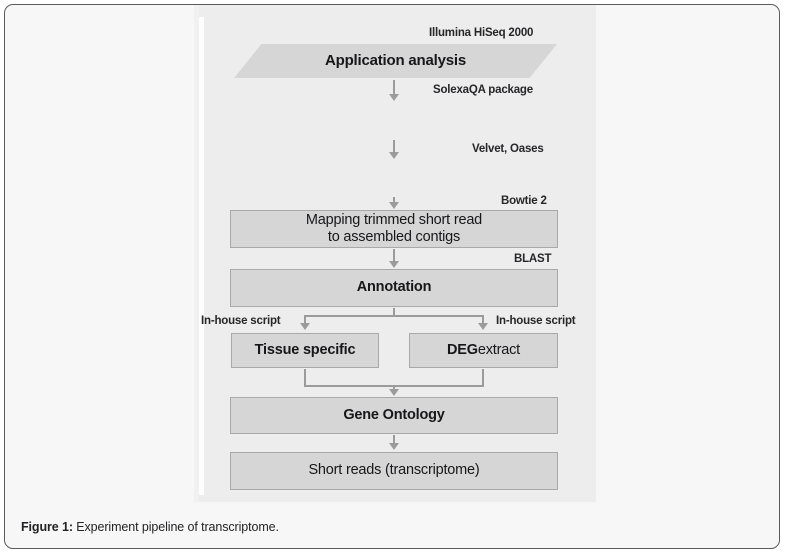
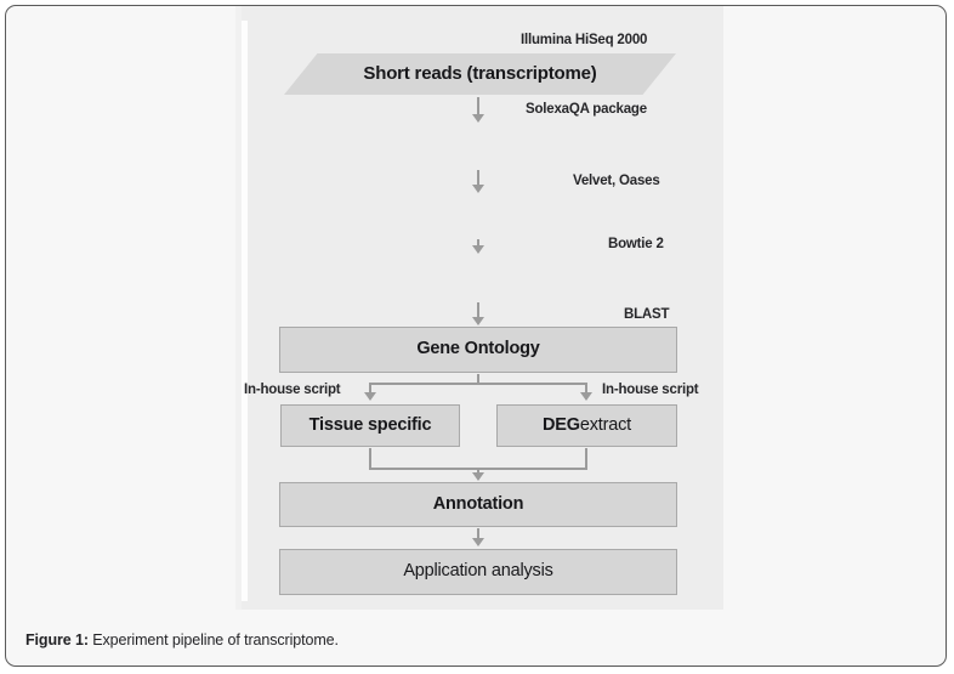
  Illumina HiSeq 2000
  SolexaQA package
  Velvet, Oases
  Bowtie 2
  BLAST
  In-house script
  In-house script
- Application analysis
+ Short reads (transcriptome)
- Mapping trimmed short read
- to assembled contigs
- Annotation
+ Gene Ontology
  Tissue specific
  DEG
  extract
- Gene Ontology
+ Annotation
- Short reads (transcriptome)
+ Application analysis
  Figure 1: Experiment pipeline of transcriptome.
